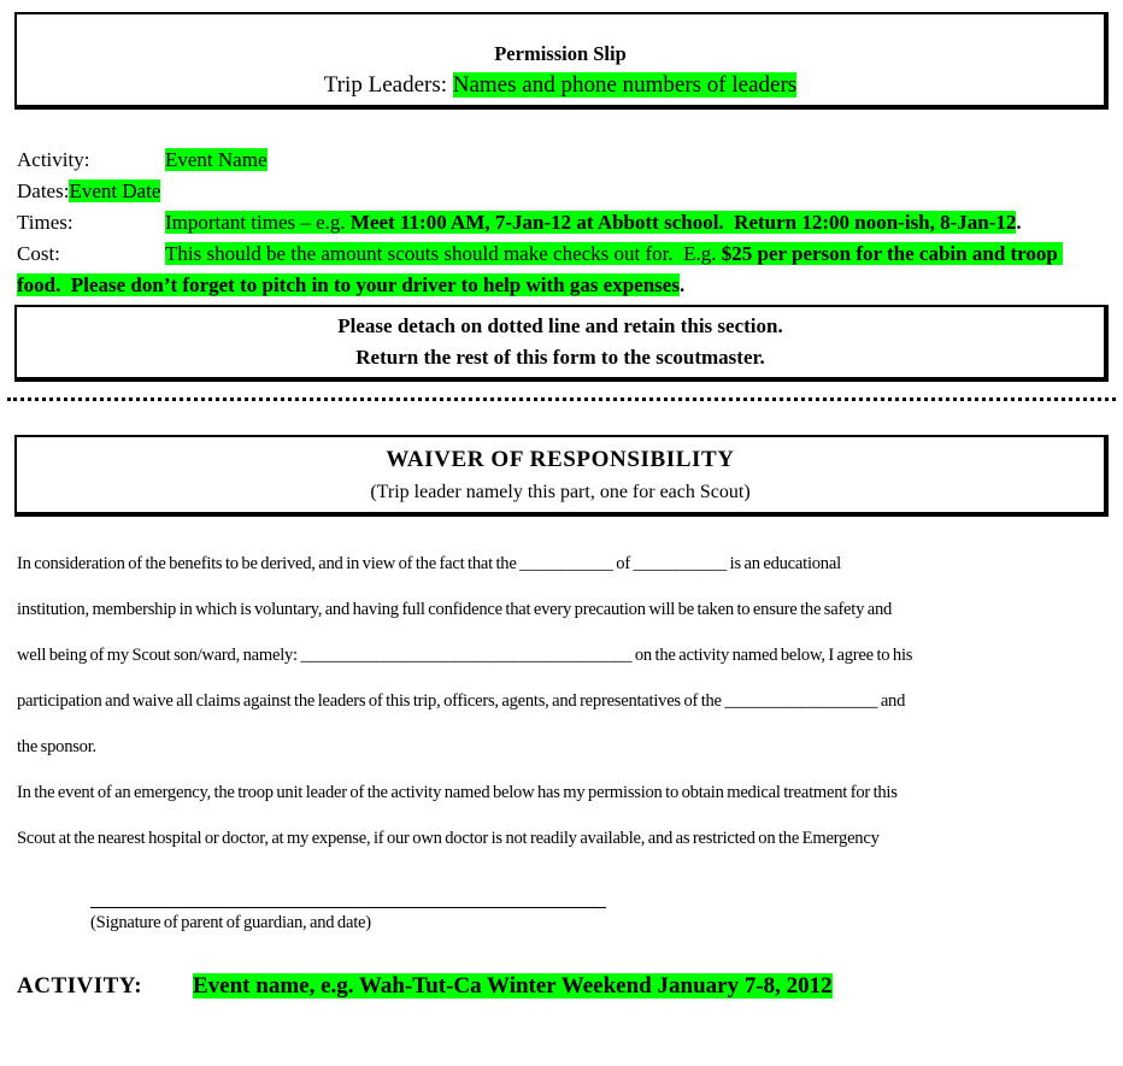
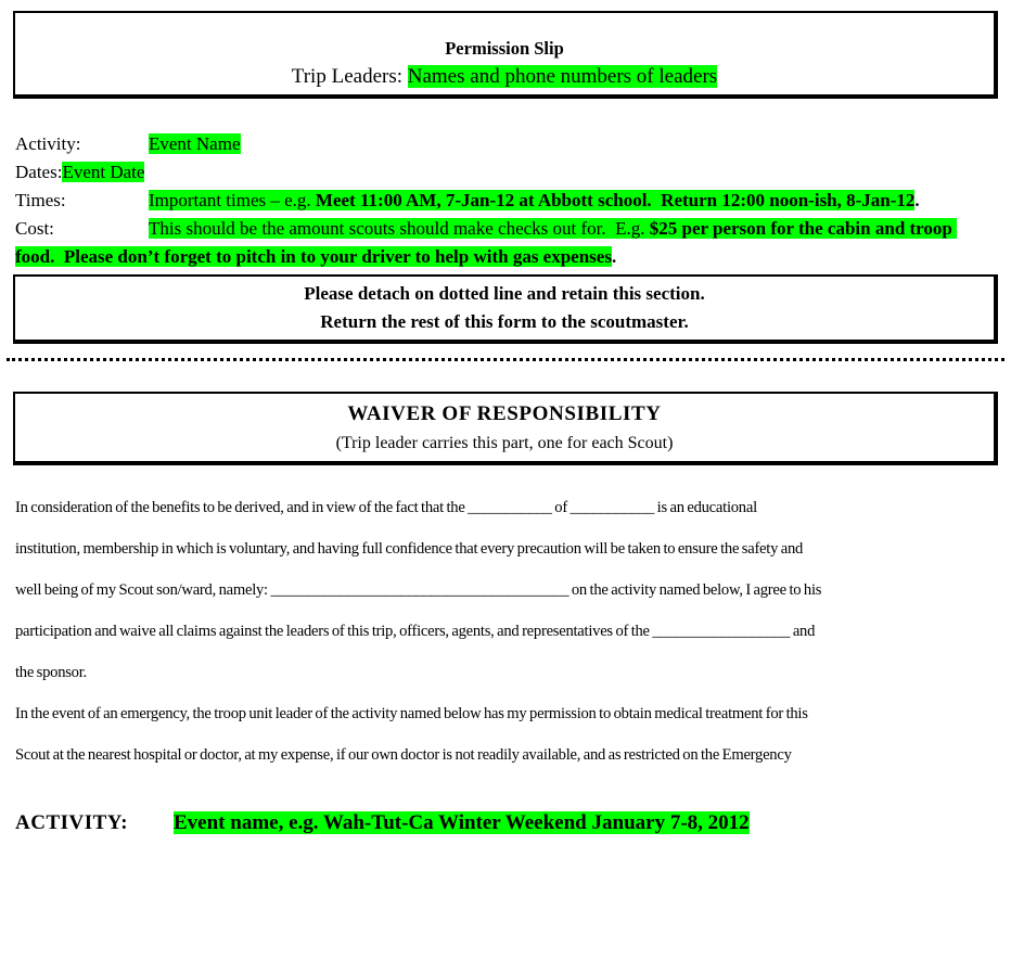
  Permission Slip
  Trip Leaders: Names and phone numbers of leaders
  Activity: Event Name
  Dates:Event Date
  Times: Important times – e.g. Meet 11:00 AM, 7-Jan-12 at Abbott school. Return 12:00 noon-ish, 8-Jan-12.
  Cost: This should be the amount scouts should make checks out for. E.g. $25 per person for the cabin and troop food. Please don’t forget to pitch in to your driver to help with gas expenses.
  Please detach on dotted line and retain this section.
  Return the rest of this form to the scoutmaster.
  WAIVER OF RESPONSIBILITY
- (Trip leader namely this part, one for each Scout)
+ (Trip leader carries this part, one for each Scout)
  In consideration of the benefits to be derived, and in view of the fact that the ___________ of ___________ is an educational
  institution, membership in which is voluntary, and having full confidence that every precaution will be taken to ensure the safety and
  well being of my Scout son/ward, namely: _______________________________________ on the activity named below, I agree to his
  participation and waive all claims against the leaders of this trip, officers, agents, and representatives of the __________________ and
  the sponsor.
  In the event of an emergency, the troop unit leader of the activity named below has my permission to obtain medical treatment for this
  Scout at the nearest hospital or doctor, at my expense, if our own doctor is not readily available, and as restricted on the Emergency
- (Signature of parent of guardian, and date)
  ACTIVITY: Event name, e.g. Wah-Tut-Ca Winter Weekend January 7-8, 2012
